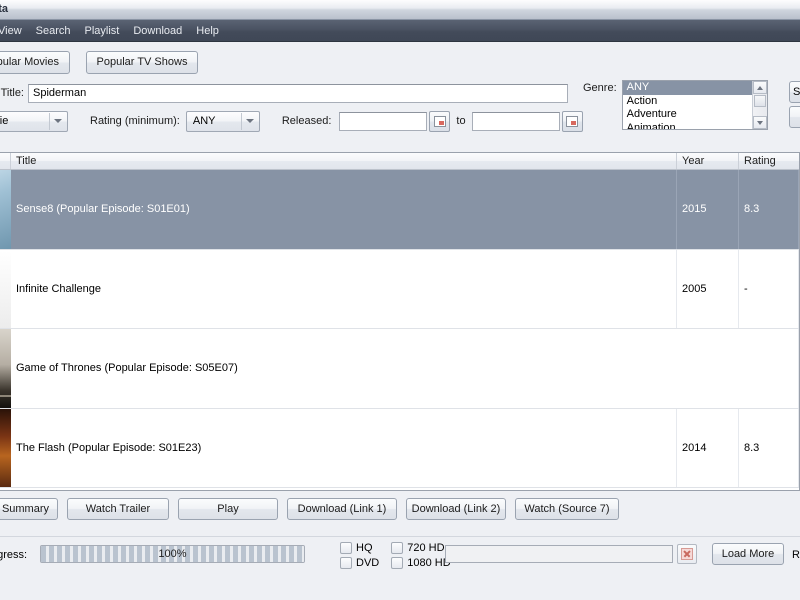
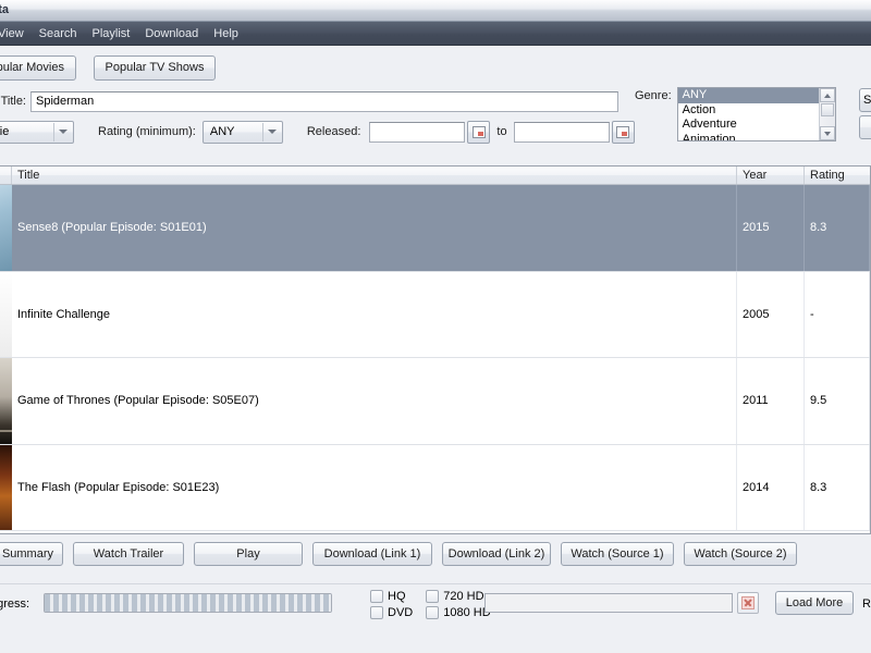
  View
  Search
  Playlist
  Download
  Help
  ular Movies
  Popular TV Shows
  Title:
  Spiderman
  Rating (minimum):
  ANY
  Released:
  to
  Genre:
  ANY
  Action
  Adventure
  Animation
  S
  Title
  Year
  Rating
  Sense8 (Popular Episode: S01E01)
  2015
  8.3
  Infinite Challenge
  2005
  -
  Game of Thrones (Popular Episode: S05E07)
+ 2011
+ 9.5
  The Flash (Popular Episode: S01E23)
  2014
  8.3
  Summary
  Watch Trailer
  Play
  Download (Link 1)
  Download (Link 2)
+ Watch (Source 1)
- Watch (Source 7)
+ Watch (Source 2)
- 100%
  HQ
  720 HD
  DVD
  1080 HD
  Load More
  R
